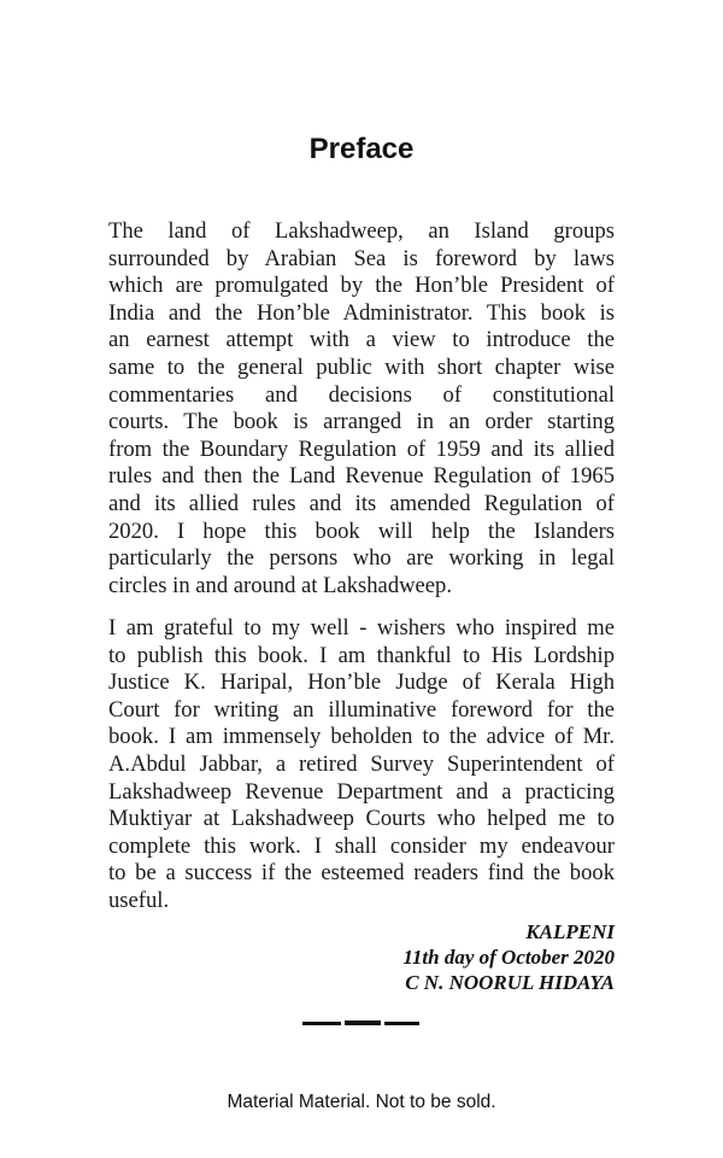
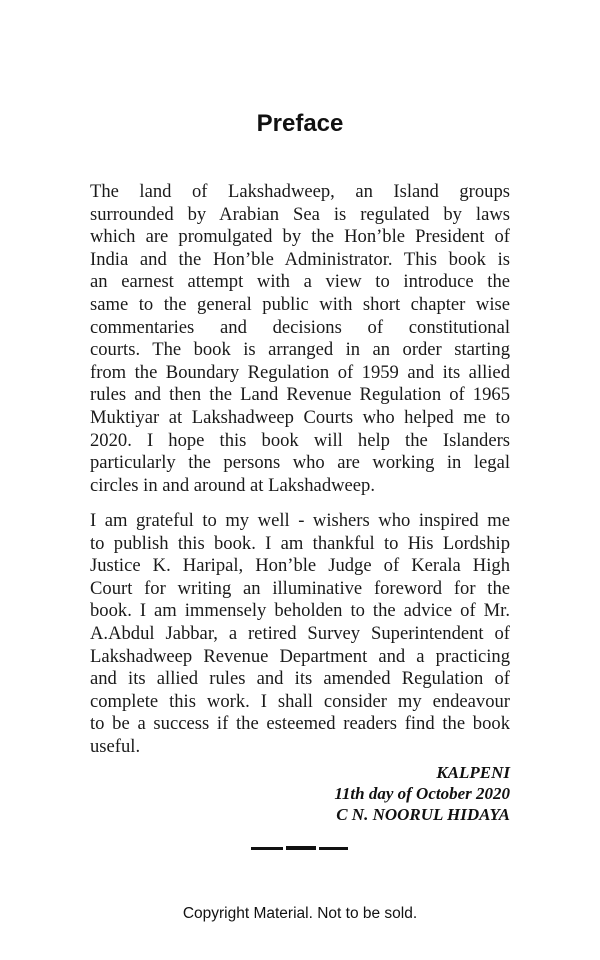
  Preface
  The land of Lakshadweep, an Island groups
- surrounded by Arabian Sea is foreword by laws
+ surrounded by Arabian Sea is regulated by laws
  which are promulgated by the Hon’ble President of
  India and the Hon’ble Administrator. This book is
  an earnest attempt with a view to introduce the
  same to the general public with short chapter wise
  commentaries and decisions of constitutional
  courts. The book is arranged in an order starting
  from the Boundary Regulation of 1959 and its allied
  rules and then the Land Revenue Regulation of 1965
- and its allied rules and its amended Regulation of
+ Muktiyar at Lakshadweep Courts who helped me to
  2020. I hope this book will help the Islanders
  particularly the persons who are working in legal
  circles in and around at Lakshadweep.
  I am grateful to my well - wishers who inspired me
  to publish this book. I am thankful to His Lordship
  Justice K. Haripal, Hon’ble Judge of Kerala High
  Court for writing an illuminative foreword for the
  book. I am immensely beholden to the advice of Mr.
  A.Abdul Jabbar, a retired Survey Superintendent of
  Lakshadweep Revenue Department and a practicing
- Muktiyar at Lakshadweep Courts who helped me to
+ and its allied rules and its amended Regulation of
  complete this work. I shall consider my endeavour
  to be a success if the esteemed readers find the book
  useful.
  KALPENI
  11th day of October 2020
  C N. NOORUL HIDAYA
- Material Material. Not to be sold.
+ Copyright Material. Not to be sold.
